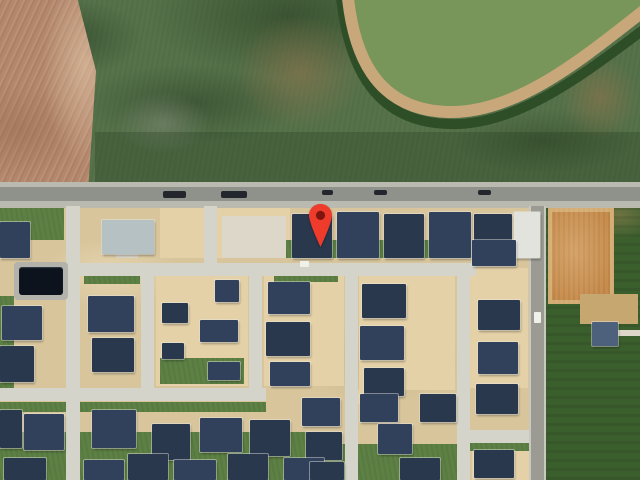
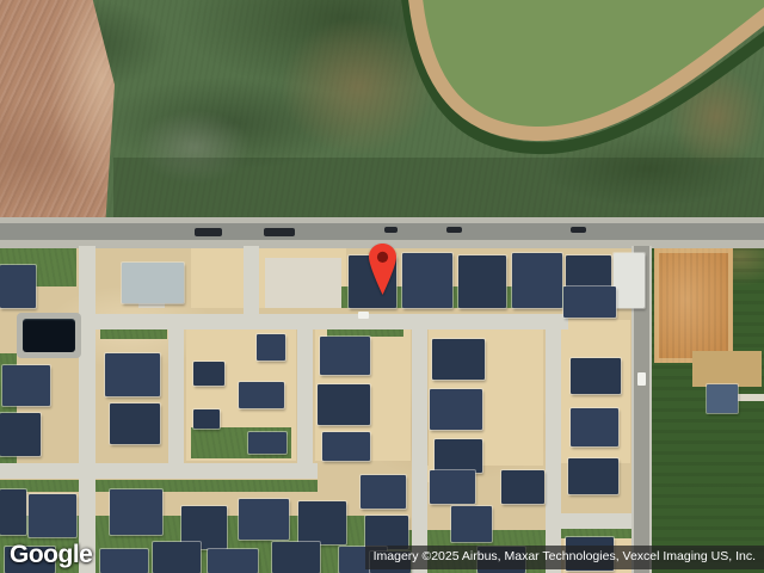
+ Google
+ Imagery ©2025 Airbus, Maxar Technologies, Vexcel Imaging US, Inc.
